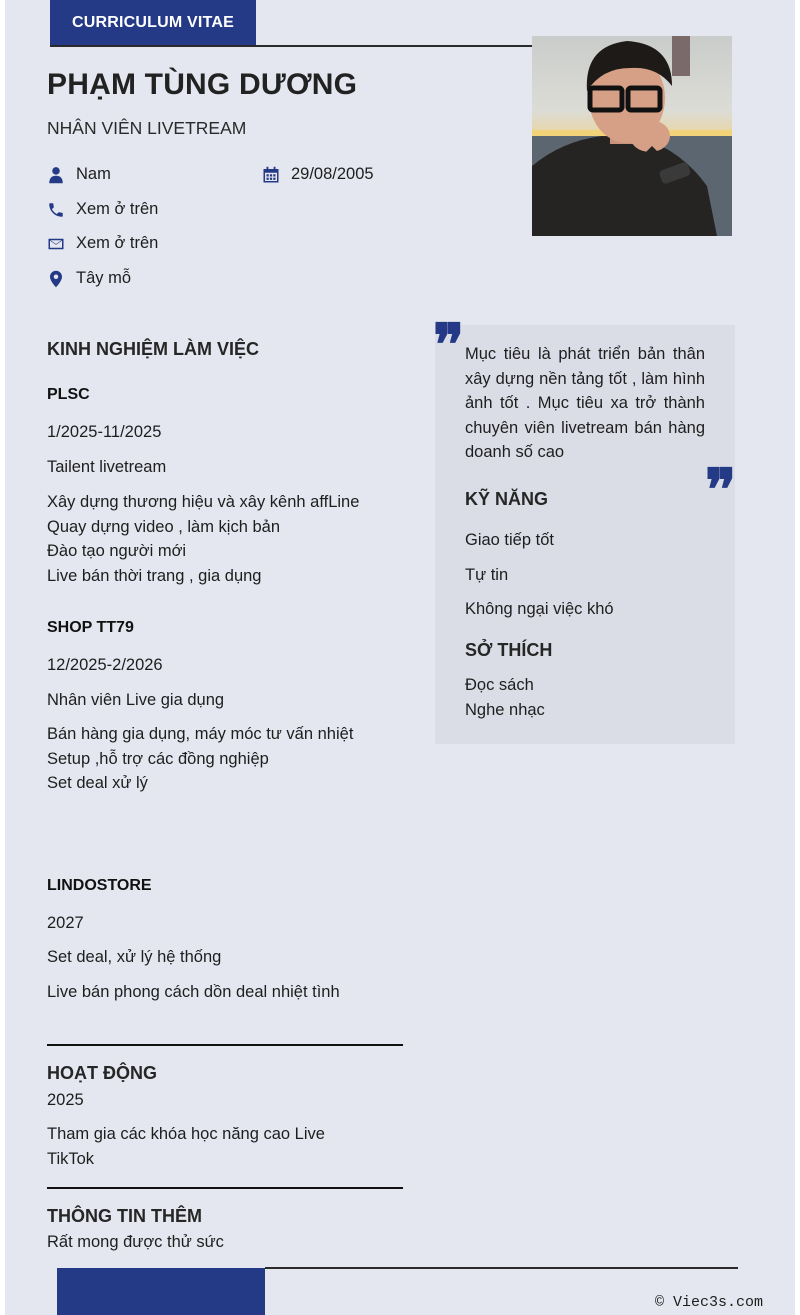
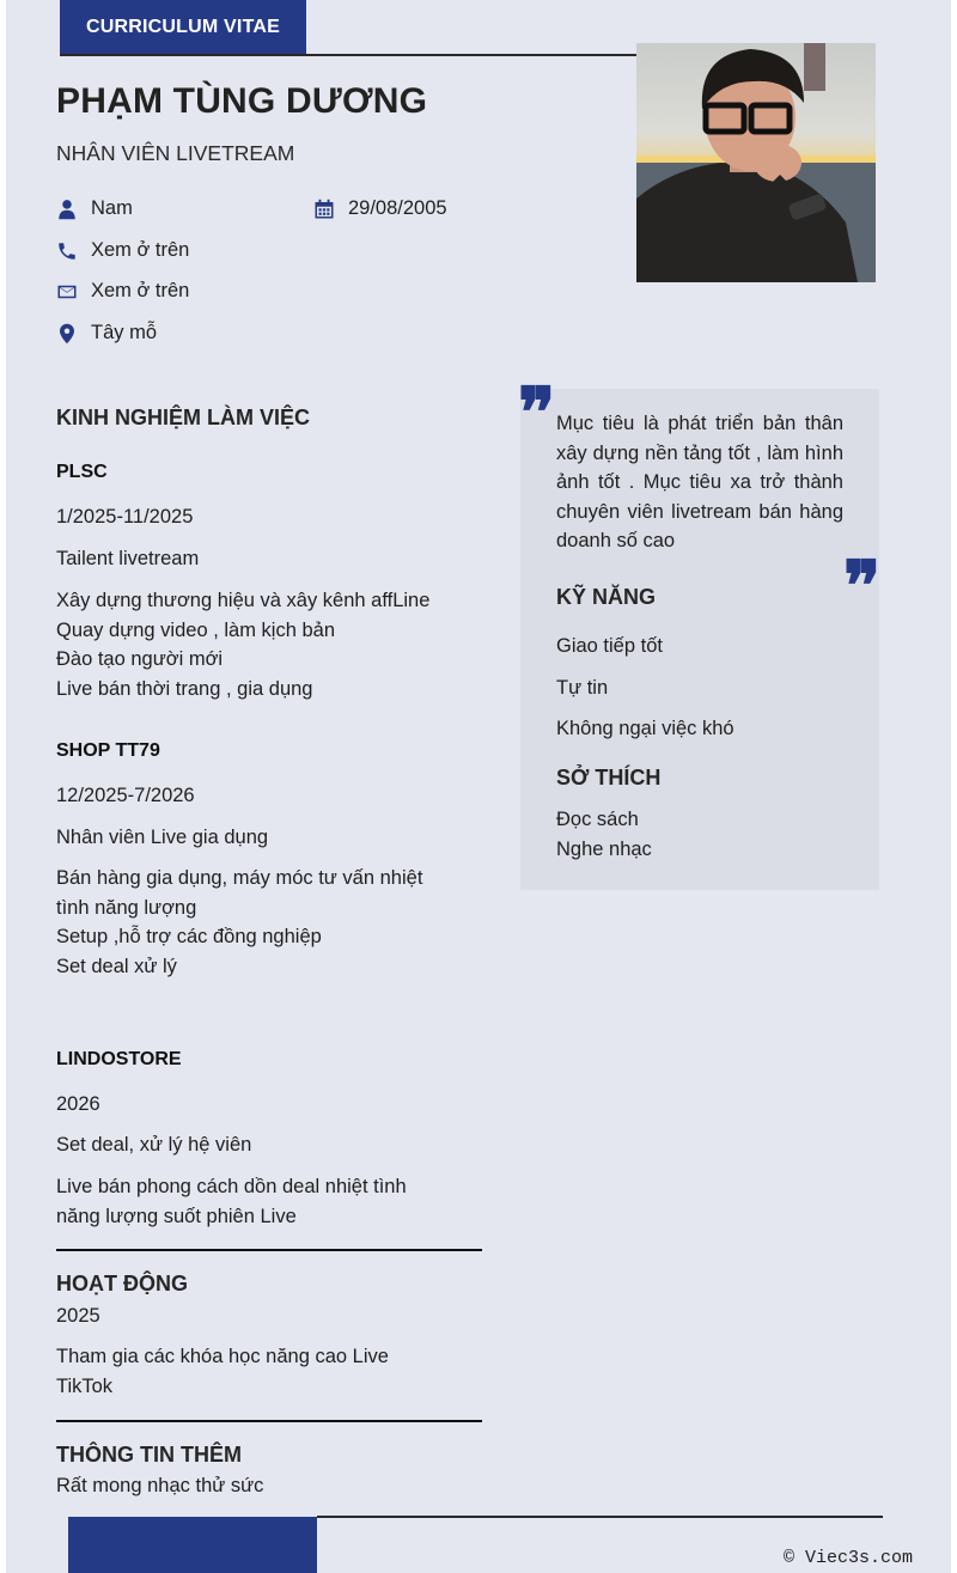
  CURRICULUM VITAE
  PHẠM TÙNG DƯƠNG
  NHÂN VIÊN LIVETREAM
  Nam
  29/08/2005
  Xem ở trên
  Xem ở trên
  Tây mỗ
  KINH NGHIỆM LÀM VIỆC
  PLSC
  1/2025-11/2025
  Tailent livetream
  Xây dựng thương hiệu và xây kênh affLine
  Quay dựng video , làm kịch bản
  Đào tạo người mới
  Live bán thời trang , gia dụng
  SHOP TT79
- 12/2025-2/2026
+ 12/2025-7/2026
  Nhân viên Live gia dụng
  Bán hàng gia dụng, máy móc tư vấn nhiệt
+ tình năng lượng
  Setup ,hỗ trợ các đồng nghiệp
  Set deal xử lý
  LINDOSTORE
- 2027
+ 2026
- Set deal, xử lý hệ thống
+ Set deal, xử lý hệ viên
  Live bán phong cách dồn deal nhiệt tình
+ năng lượng suốt phiên Live
  HOẠT ĐỘNG
  2025
  Tham gia các khóa học năng cao Live
  TikTok
  THÔNG TIN THÊM
- Rất mong được thử sức
+ Rất mong nhạc thử sức
  ❞
  Mục tiêu là phát triển bản thân xây dựng nền tảng tốt , làm hình ảnh tốt . Mục tiêu xa trở thành chuyên viên livetream bán hàng doanh số cao
  ❞
  KỸ NĂNG
  Giao tiếp tốt
  Tự tin
  Không ngại việc khó
  SỞ THÍCH
  Đọc sách
  Nghe nhạc
  © Viec3s.com
